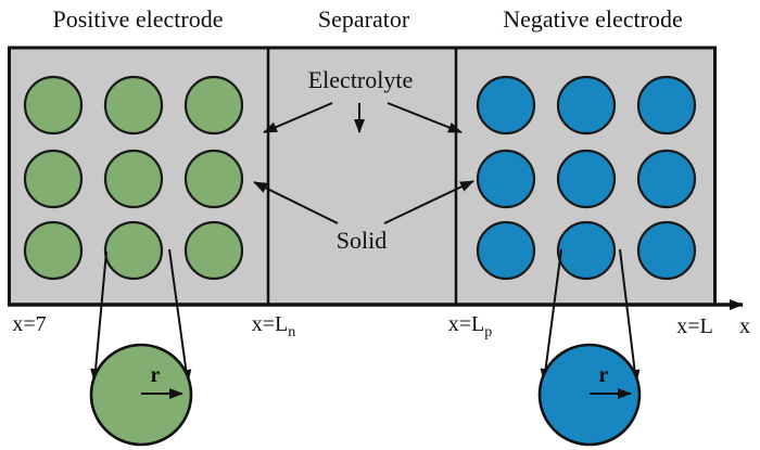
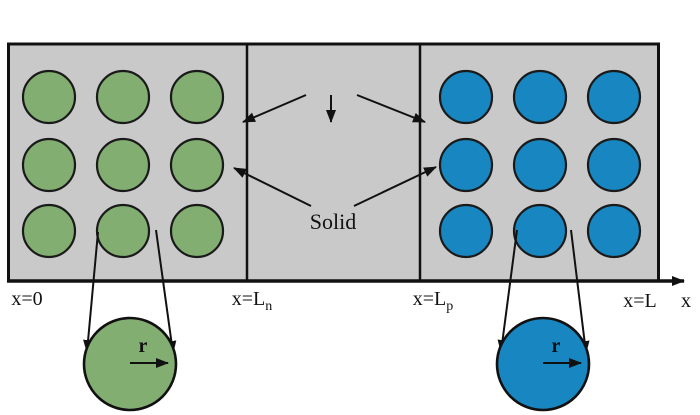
- Positive electrode
- Separator
- Negative electrode
- Electrolyte
  Solid
- x=7
+ x=0
  x=Ln
  x=Lp
  x=L
  x
  r
  r
